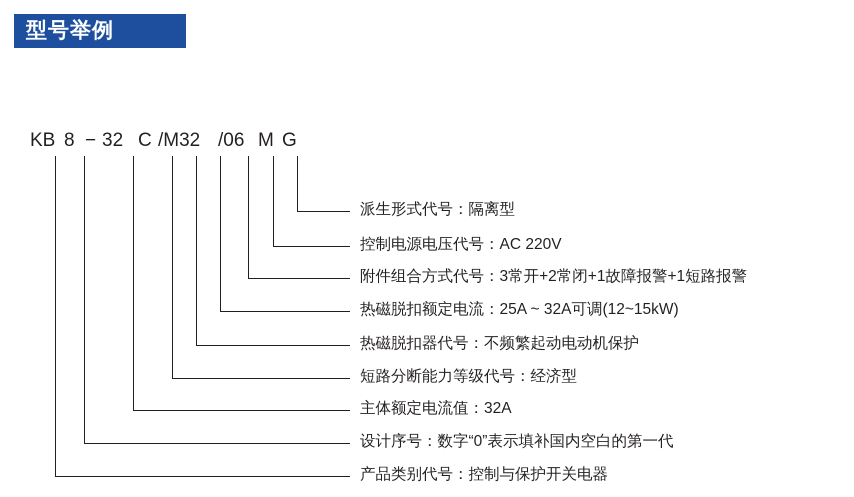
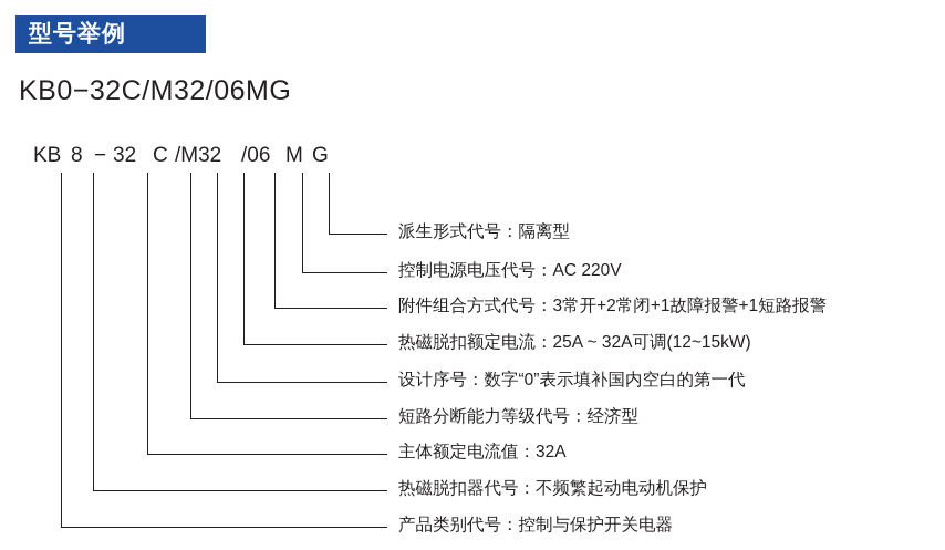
  型号举例
+ KB0−32C/M32/06MG
  KB
  8
  −
  32
  C
  /M32
  /06
  M
  G
  派生形式代号：隔离型
  控制电源电压代号：AC 220V
  附件组合方式代号：3常开+2常闭+1故障报警+1短路报警
  热磁脱扣额定电流：25A ~ 32A可调(12~15kW)
- 热磁脱扣器代号：不频繁起动电动机保护
+ 设计序号：数字“0”表示填补国内空白的第一代
  短路分断能力等级代号：经济型
  主体额定电流值：32A
- 设计序号：数字“0”表示填补国内空白的第一代
+ 热磁脱扣器代号：不频繁起动电动机保护
  产品类别代号：控制与保护开关电器
